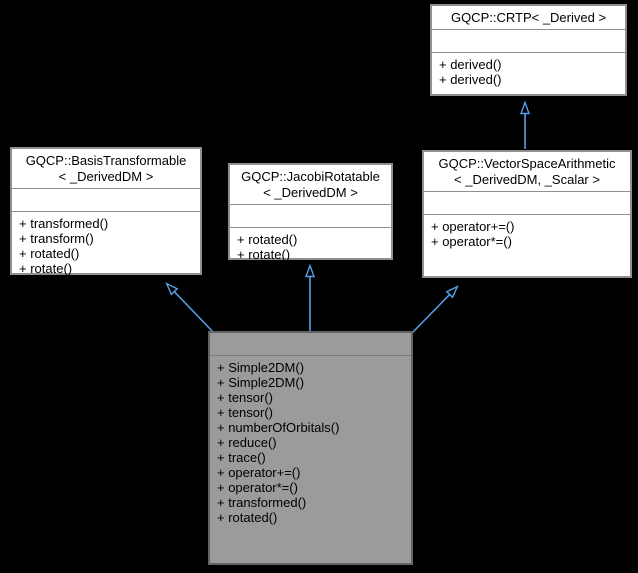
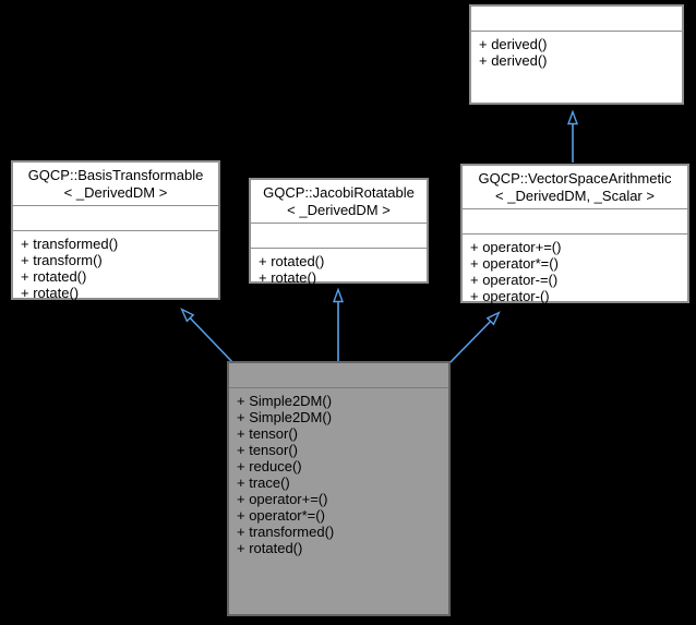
- GQCP::CRTP< _Derived >
  + derived()
  + derived()
  GQCP::BasisTransformable
  < _DerivedDM >
  + transformed()
  + transform()
  + rotated()
  + rotate()
  GQCP::JacobiRotatable
  < _DerivedDM >
  + rotated()
  + rotate()
  GQCP::VectorSpaceArithmetic
  < _DerivedDM, _Scalar >
  + operator+=()
  + operator*=()
+ + operator-=()
+ + operator-()
  + Simple2DM()
  + Simple2DM()
  + tensor()
  + tensor()
- + numberOfOrbitals()
  + reduce()
  + trace()
  + operator+=()
  + operator*=()
  + transformed()
  + rotated()
